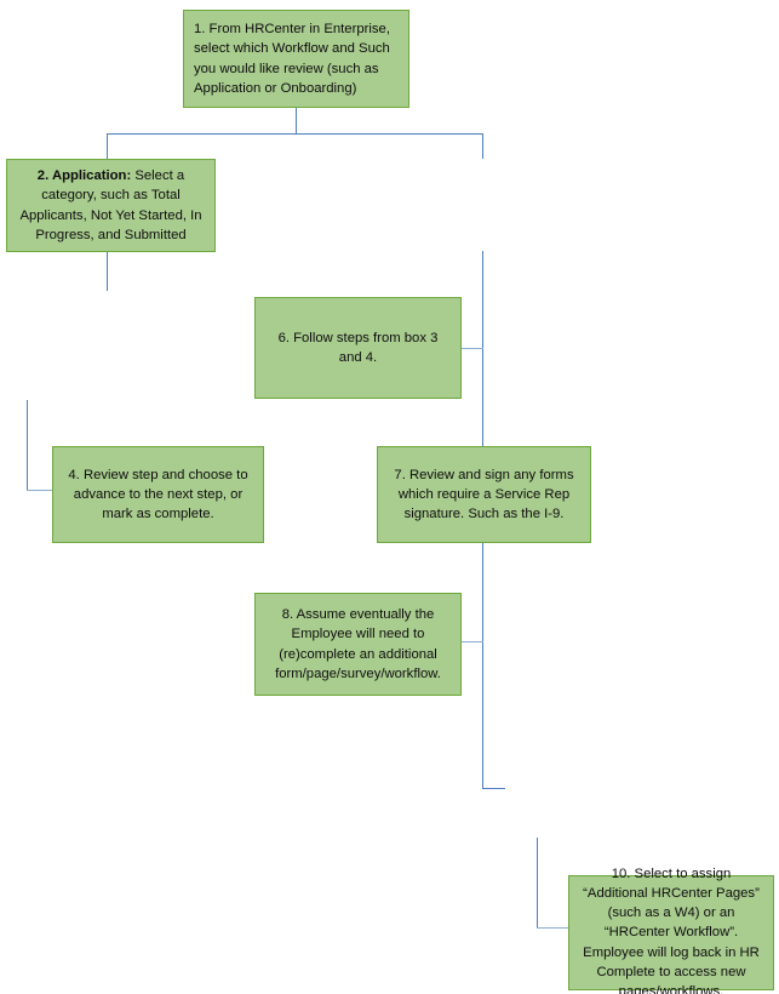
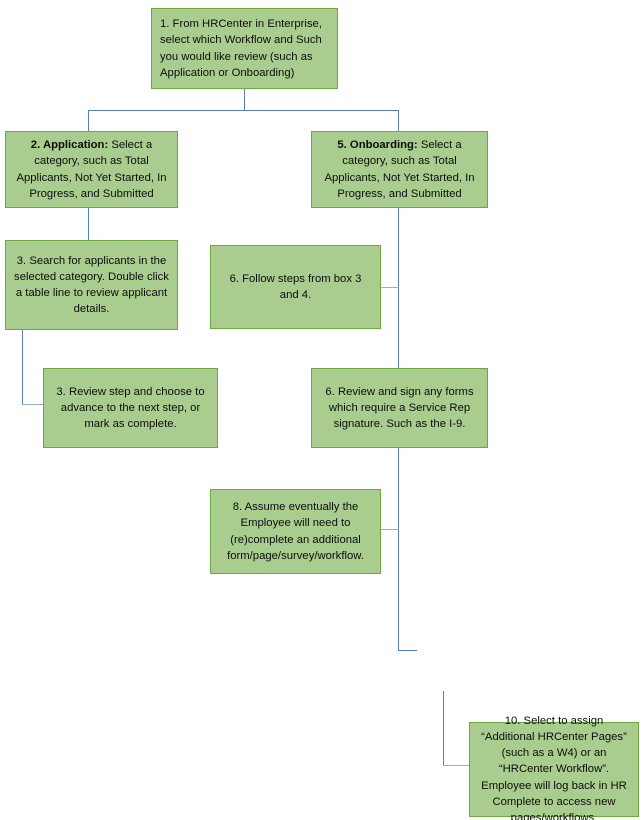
  1. From HRCenter in Enterprise, select which Workflow and Such you would like review (such as Application or Onboarding)
  2. Application: Select a category, such as Total Applicants, Not Yet Started, In Progress, and Submitted
+ 5. Onboarding: Select a category, such as Total Applicants, Not Yet Started, In Progress, and Submitted
+ 3. Search for applicants in the selected category. Double click a table line to review applicant details.
  6. Follow steps from box 3 and 4.
- 4. Review step and choose to advance to the next step, or mark as complete.
+ 3. Review step and choose to advance to the next step, or mark as complete.
- 7. Review and sign any forms which require a Service Rep signature. Such as the I-9.
+ 6. Review and sign any forms which require a Service Rep signature. Such as the I-9.
  8. Assume eventually the Employee will need to (re)complete an additional form/page/survey/workflow.
  10. Select to assign “Additional HRCenter Pages” (such as a W4) or an “HRCenter Workflow”. Employee will log back in HR Complete to access new pages/workflows.
